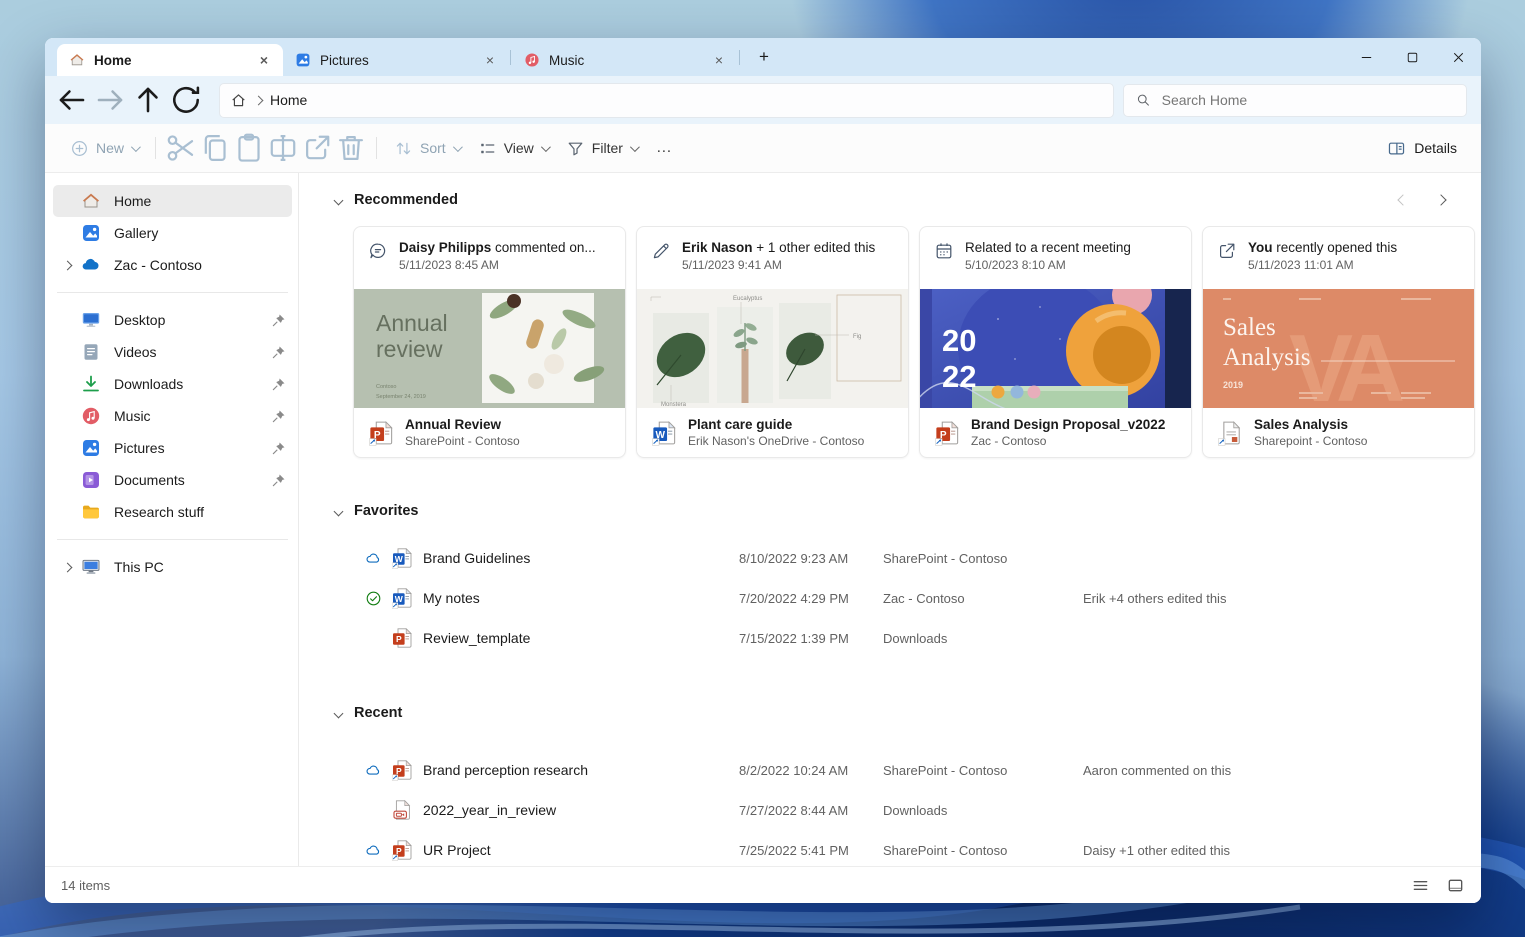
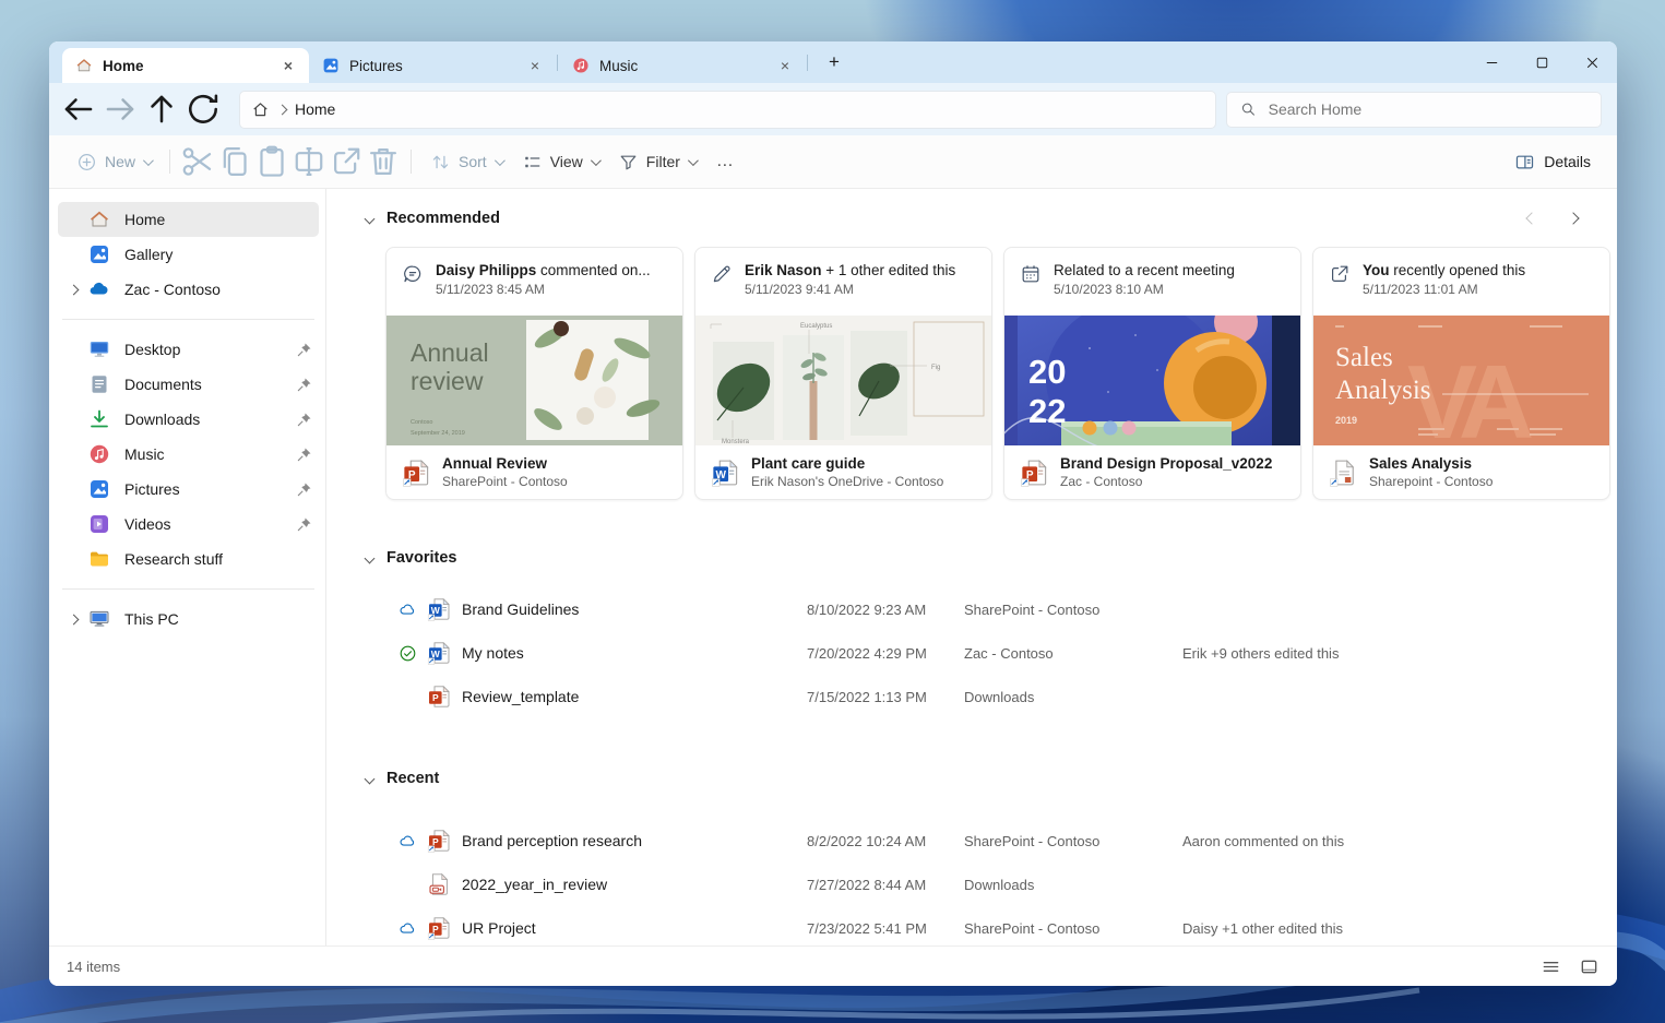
  Home
  ×
  Pictures
  ×
  Music
  ×
  +
  Home
  Search Home
  New
  Sort
  View
  Filter
  …
  Details
  Home
  Gallery
  Zac - Contoso
  Desktop
- Videos
+ Documents
  Downloads
  Music
  Pictures
- Documents
+ Videos
  Research stuff
  This PC
  Recommended
  Daisy Philipps commented on...
  5/11/2023 8:45 AM
  Annual
  review
  P
  Annual Review
  SharePoint - Contoso
  Erik Nason + 1 other edited this
  5/11/2023 9:41 AM
  W
  Plant care guide
  Erik Nason's OneDrive - Contoso
  Related to a recent meeting
  5/10/2023 8:10 AM
  20
  22
  P
  Brand Design Proposal_v2022
  Zac - Contoso
  You recently opened this
  5/11/2023 11:01 AM
  VA
  Sales
  Analysis
  2019
  Sales Analysis
  Sharepoint - Contoso
  Favorites
  W
  Brand Guidelines
  8/10/2022 9:23 AM
  SharePoint - Contoso
  W
  My notes
  7/20/2022 4:29 PM
  Zac - Contoso
- Erik +4 others edited this
+ Erik +9 others edited this
  P
  Review_template
- 7/15/2022 1:39 PM
+ 7/15/2022 1:13 PM
  Downloads
  Recent
  P
  Brand perception research
  8/2/2022 10:24 AM
  SharePoint - Contoso
  Aaron commented on this
  2022_year_in_review
  7/27/2022 8:44 AM
  Downloads
  P
  UR Project
- 7/25/2022 5:41 PM
+ 7/23/2022 5:41 PM
  SharePoint - Contoso
  Daisy +1 other edited this
  14 items
